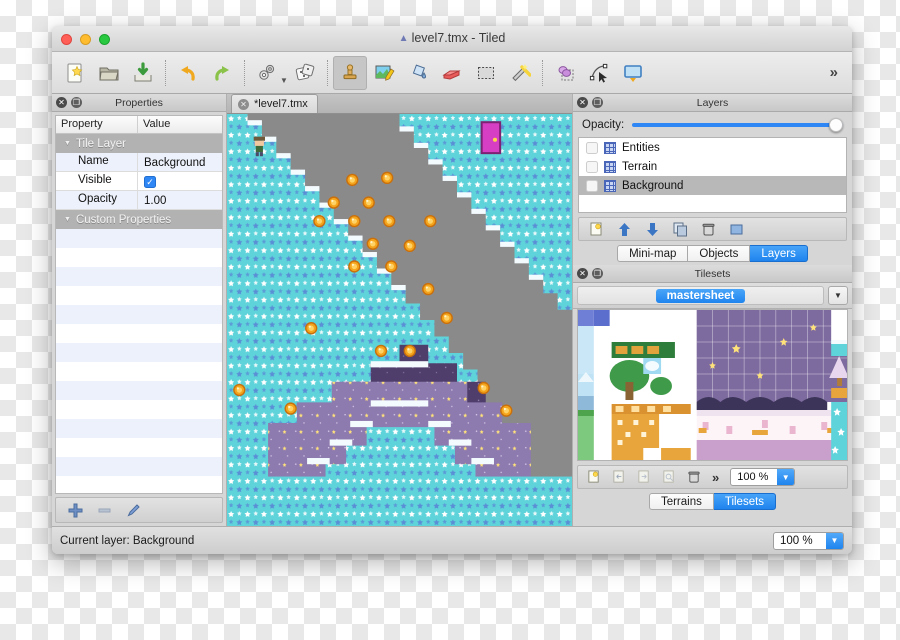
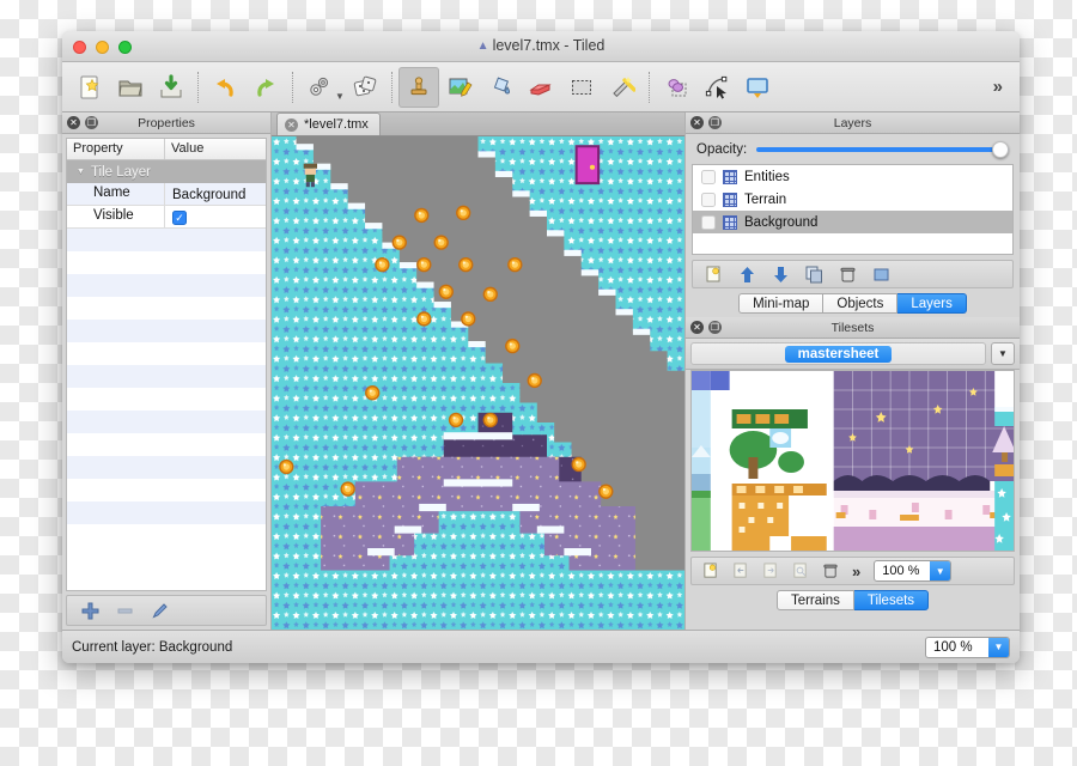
  ▲ level7.tmx - Tiled
  ▼
  »
  ✕
  ❐
  Properties
  Property
  Value
  Tile Layer
  Name
  Background
  Visible
  ✓
- Opacity
- 1.00
- Custom Properties
  ✕
  *level7.tmx
  ✕
  ❐
  Layers
  Opacity:
  Entities
  Terrain
  Background
  Mini-map
  Objects
  Layers
  ✕
  ❐
  Tilesets
  mastersheet
  ▼
  »
  100 %
  ▼
  Terrains
  Tilesets
  Current layer: Background
  100 %
  ▼
